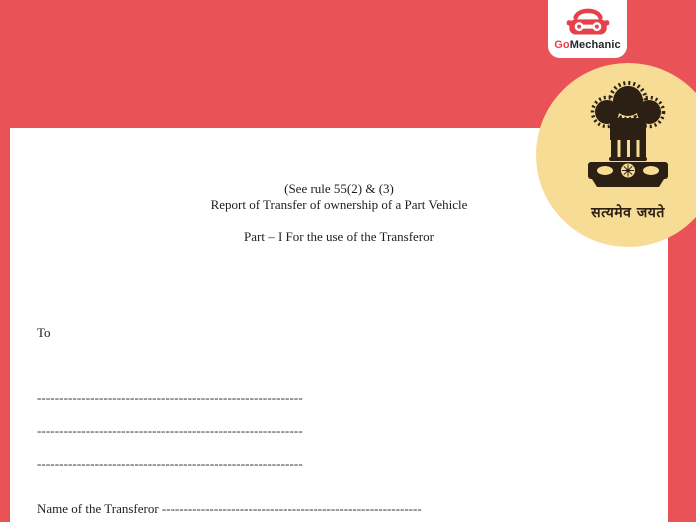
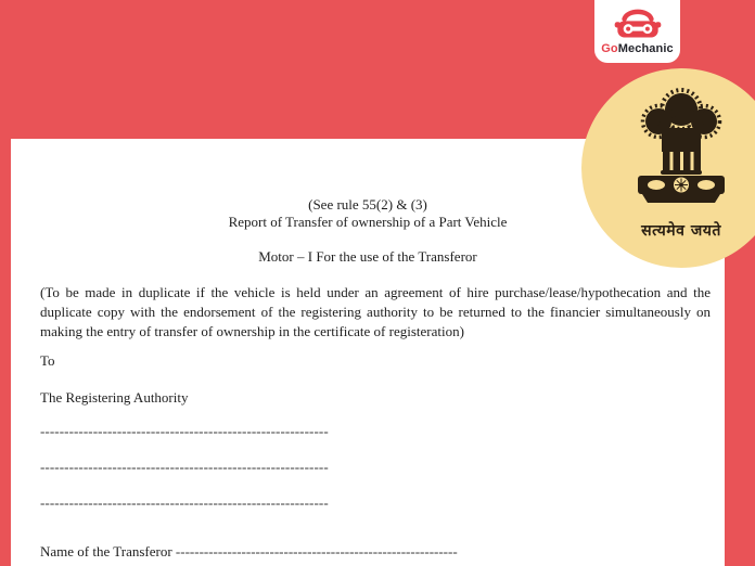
  (See rule 55(2) & (3)
  Report of Transfer of ownership of a Part Vehicle
- Part – I For the use of the Transferor
+ Motor – I For the use of the Transferor
+ (To be made in duplicate if the vehicle is held under an agreement of hire purchase/lease/hypothecation and the duplicate copy with the endorsement of the registering authority to be returned to the financier simultaneously on making the entry of transfer of ownership in the certificate of registeration)
  To
+ The Registering Authority
  ------------------------------------------------------------
  ------------------------------------------------------------
  ------------------------------------------------------------
  Name of the Transferor ------------------------------------------------------------
  सत्यमेव जयते
  GoMechanic
